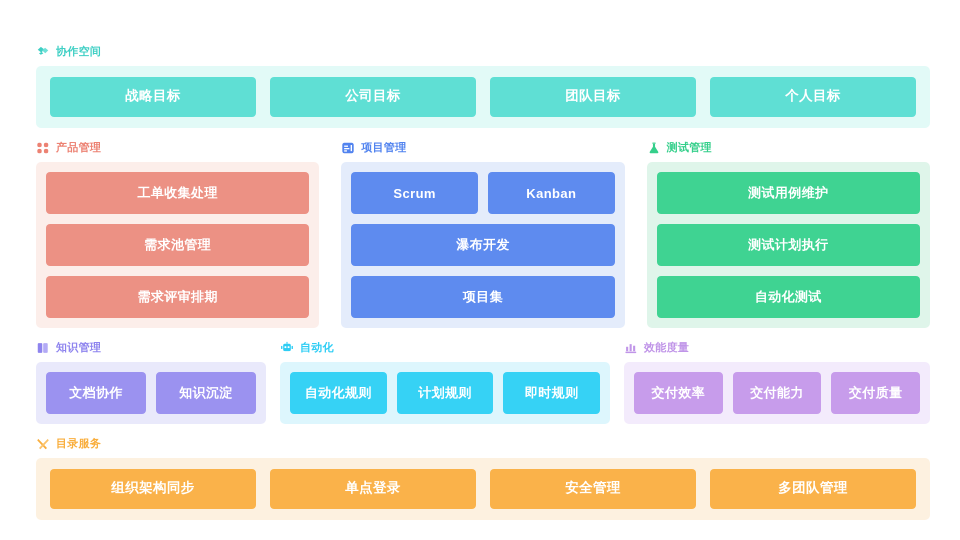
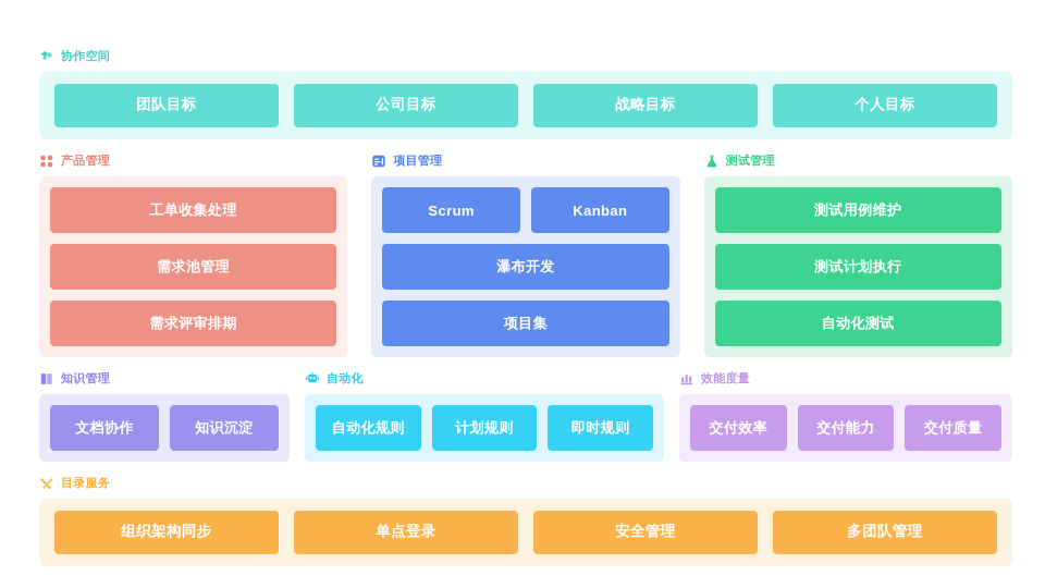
  协作空间
- 战略目标
+ 团队目标
  公司目标
- 团队目标
+ 战略目标
  个人目标
  产品管理
  工单收集处理
  需求池管理
  需求评审排期
  项目管理
  Scrum
  Kanban
  瀑布开发
  项目集
  测试管理
  测试用例维护
  测试计划执行
  自动化测试
  知识管理
  文档协作
  知识沉淀
  自动化
  自动化规则
  计划规则
  即时规则
  效能度量
  交付效率
  交付能力
  交付质量
  目录服务
  组织架构同步
  单点登录
  安全管理
  多团队管理
